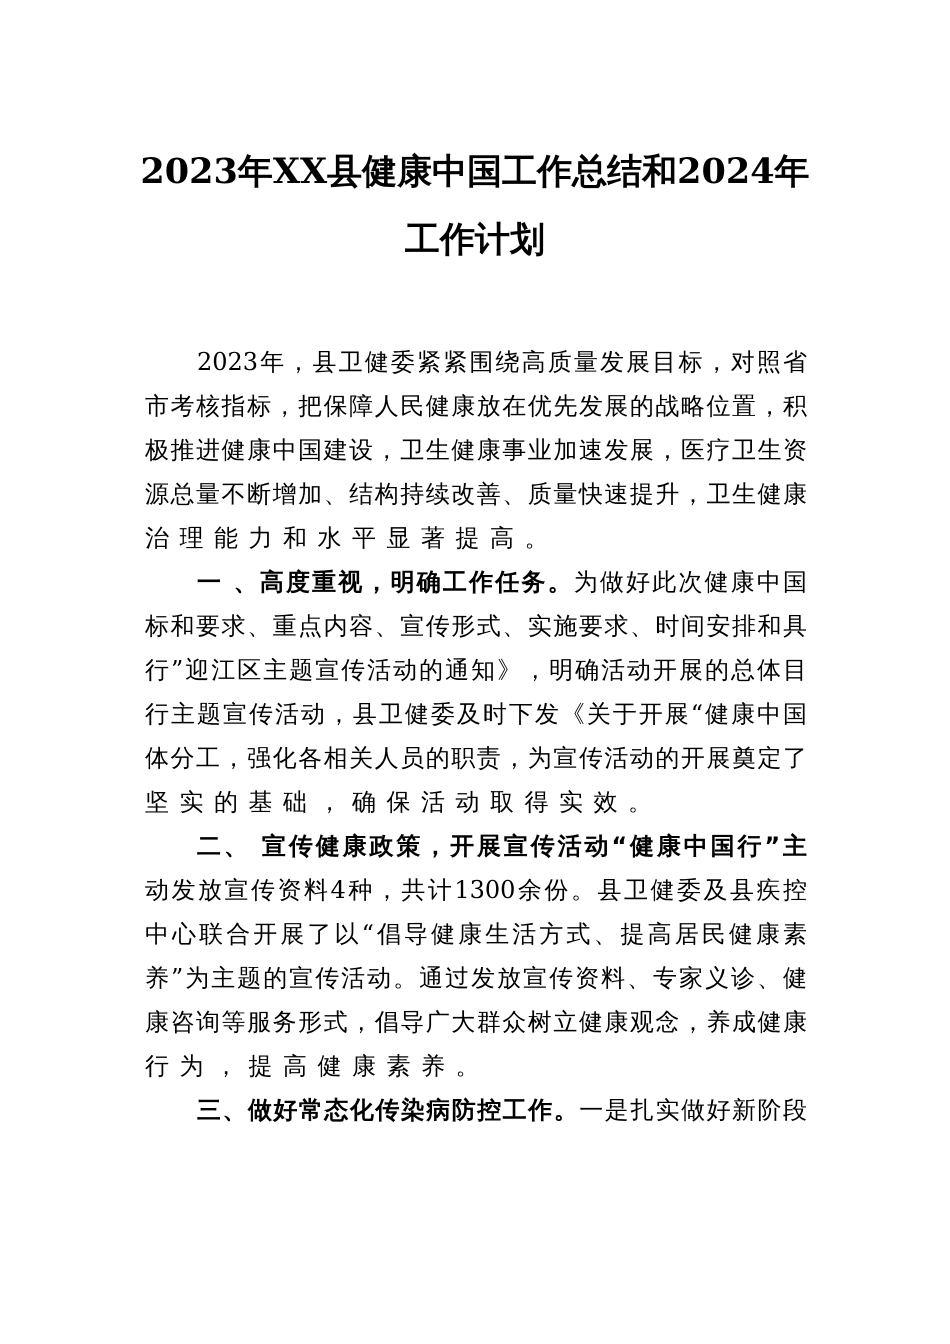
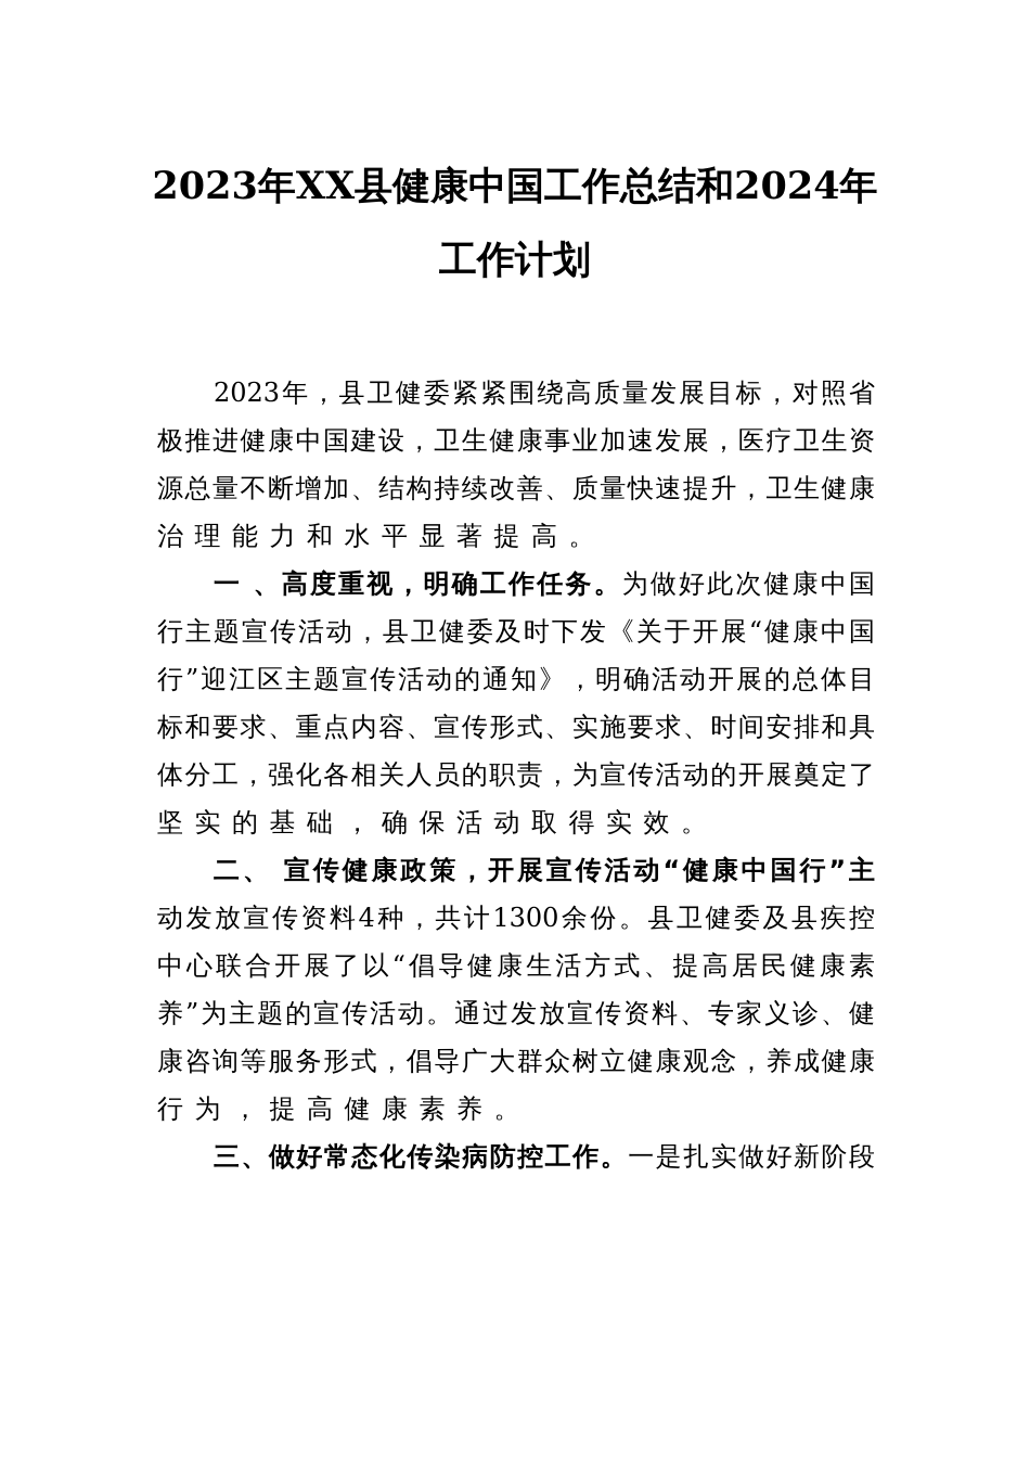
  2023年XX县健康中国工作总结和2024年
  工作计划
  2023年，县卫健委紧紧围绕高质量发展目标，对照省
- 市考核指标，把保障人民健康放在优先发展的战略位置，积
  极推进健康中国建设，卫生健康事业加速发展，医疗卫生资
  源总量不断增加、结构持续改善、质量快速提升，卫生健康
  治理能力和水平显著提高。
  一 、高度重视，明确工作任务。为做好此次健康中国
- 标和要求、重点内容、宣传形式、实施要求、时间安排和具
+ 行主题宣传活动，县卫健委及时下发《关于开展“健康中国
  行”迎江区主题宣传活动的通知》，明确活动开展的总体目
- 行主题宣传活动，县卫健委及时下发《关于开展“健康中国
+ 标和要求、重点内容、宣传形式、实施要求、时间安排和具
  体分工，强化各相关人员的职责，为宣传活动的开展奠定了
  坚实的基础，确保活动取得实效。
  二、 宣传健康政策，开展宣传活动“健康中国行”主
  动发放宣传资料4种，共计1300余份。县卫健委及县疾控
  中心联合开展了以“倡导健康生活方式、提高居民健康素
  养”为主题的宣传活动。通过发放宣传资料、专家义诊、健
  康咨询等服务形式，倡导广大群众树立健康观念，养成健康
  行为，提高健康素养。
  三、做好常态化传染病防控工作。一是扎实做好新阶段
